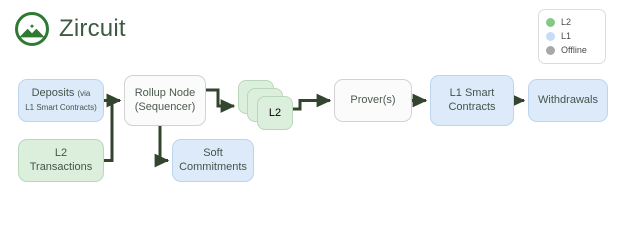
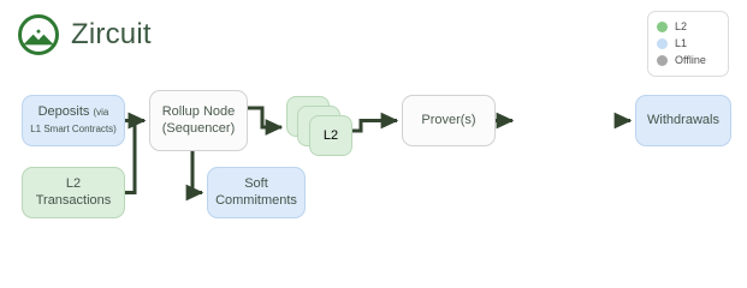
  Zircuit
  L2
  L1
  Offline
  Deposits (via
  L1 Smart Contracts)
  L2
  Transactions
  Rollup Node
  (Sequencer)
  Soft
  Commitments
  L2
  Prover(s)
- L1 Smart
- Contracts
  Withdrawals
